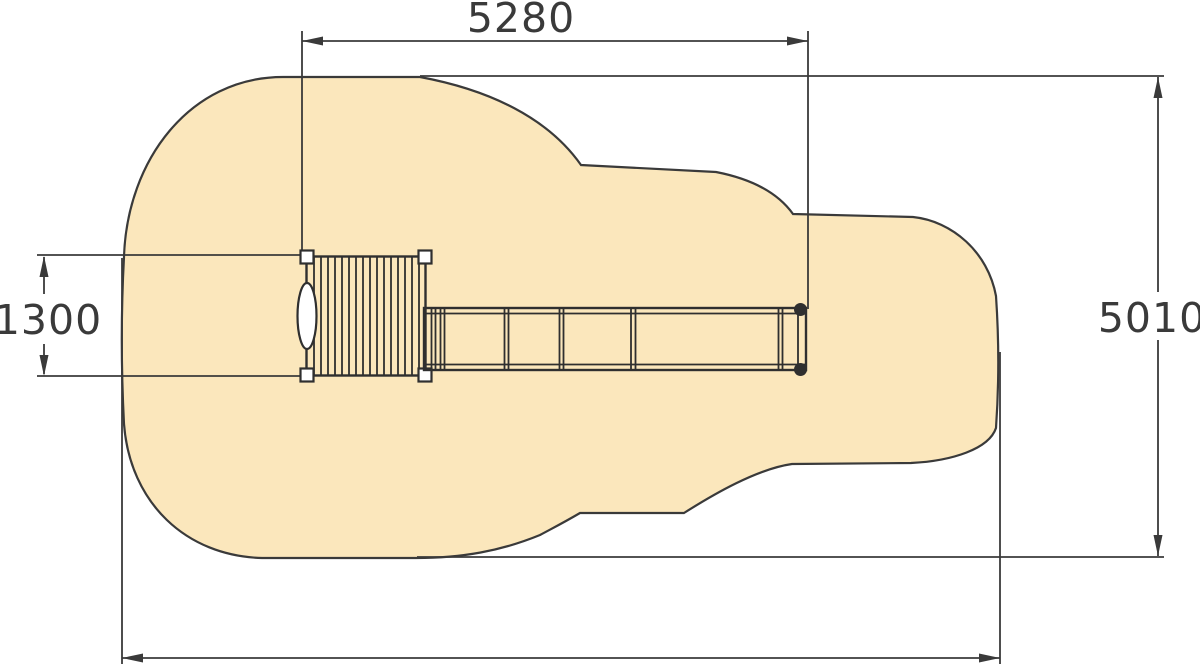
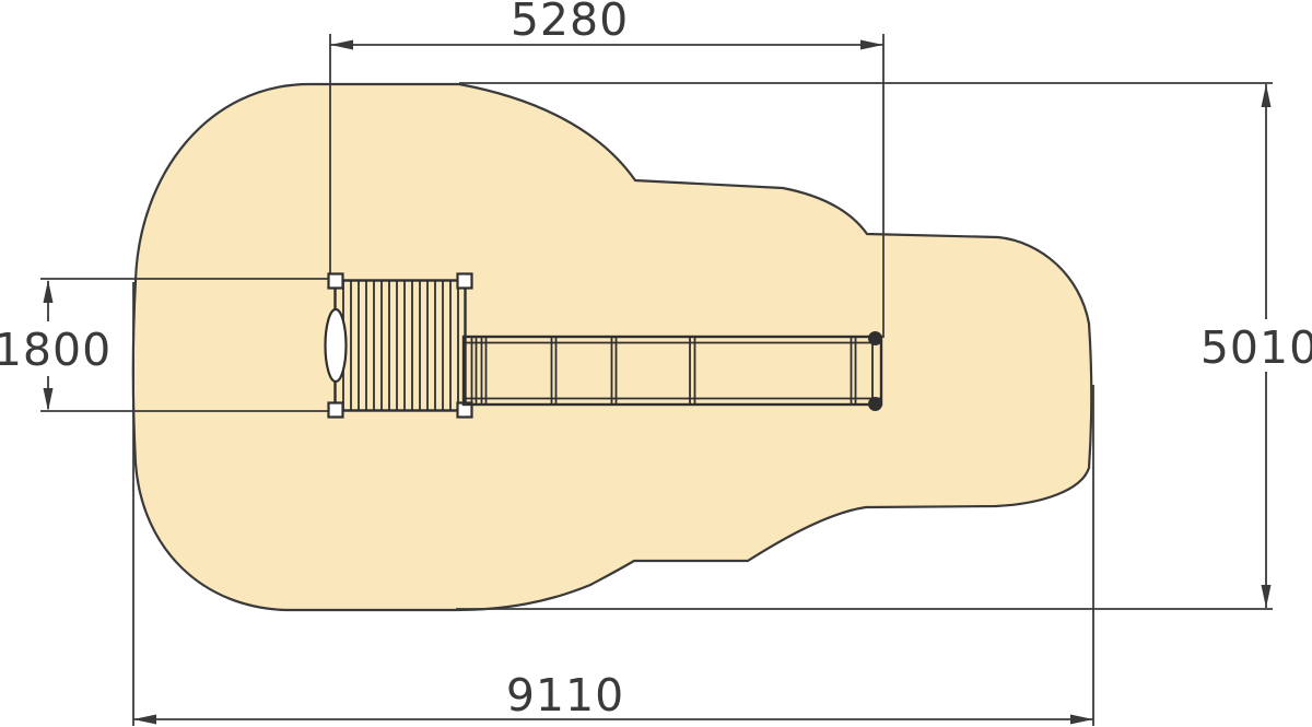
  5280
  5010
+ 9110
- 1300
+ 1800
